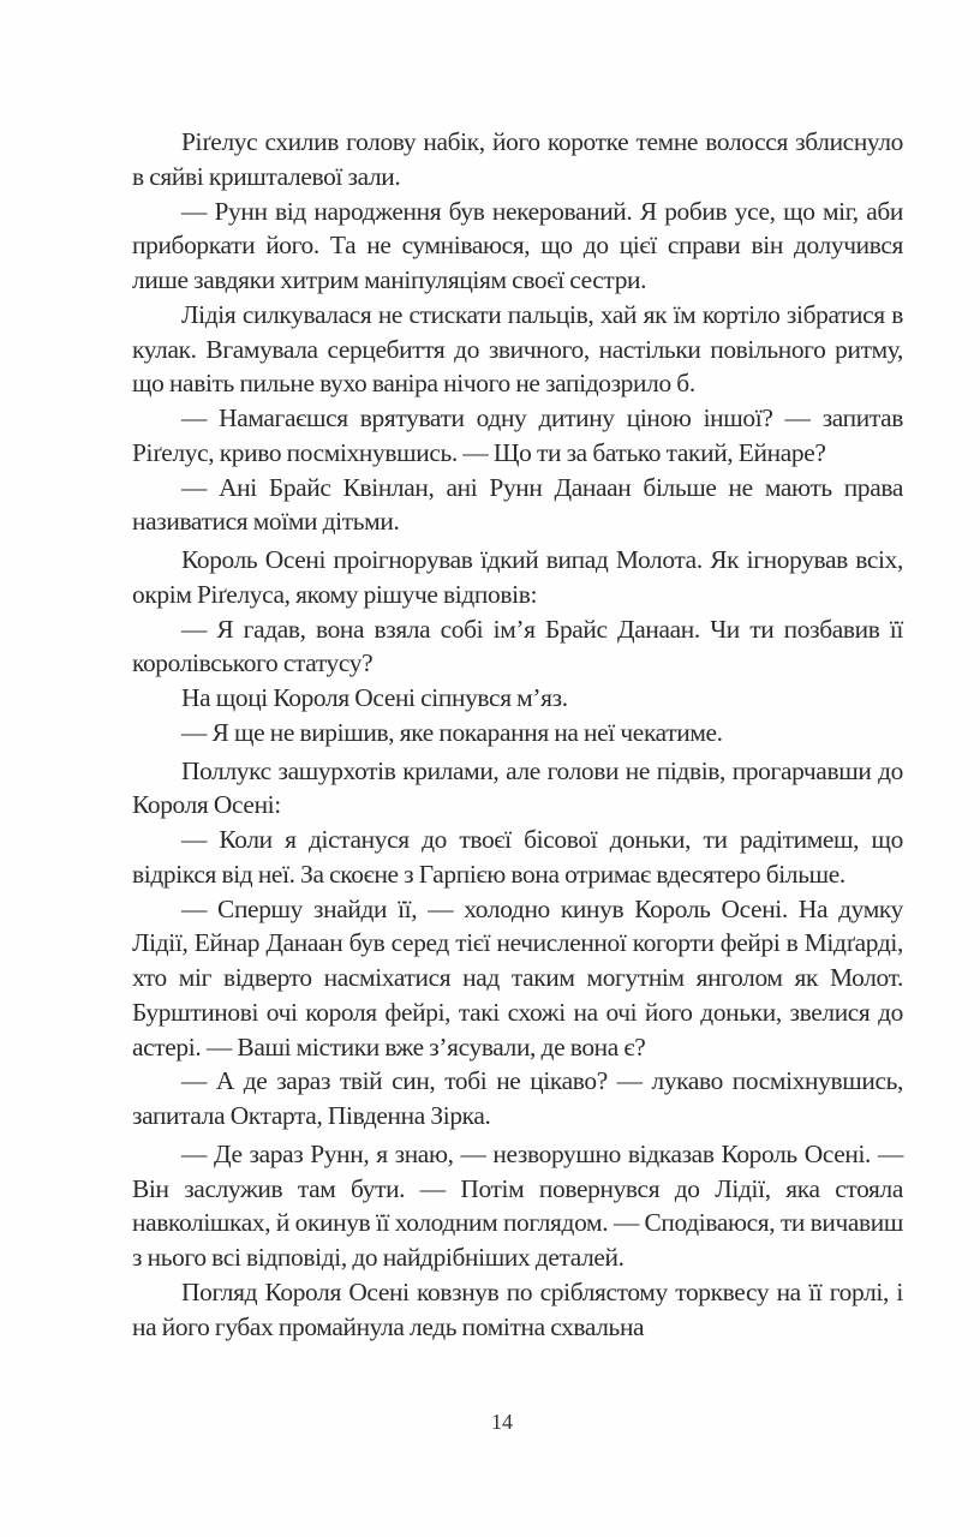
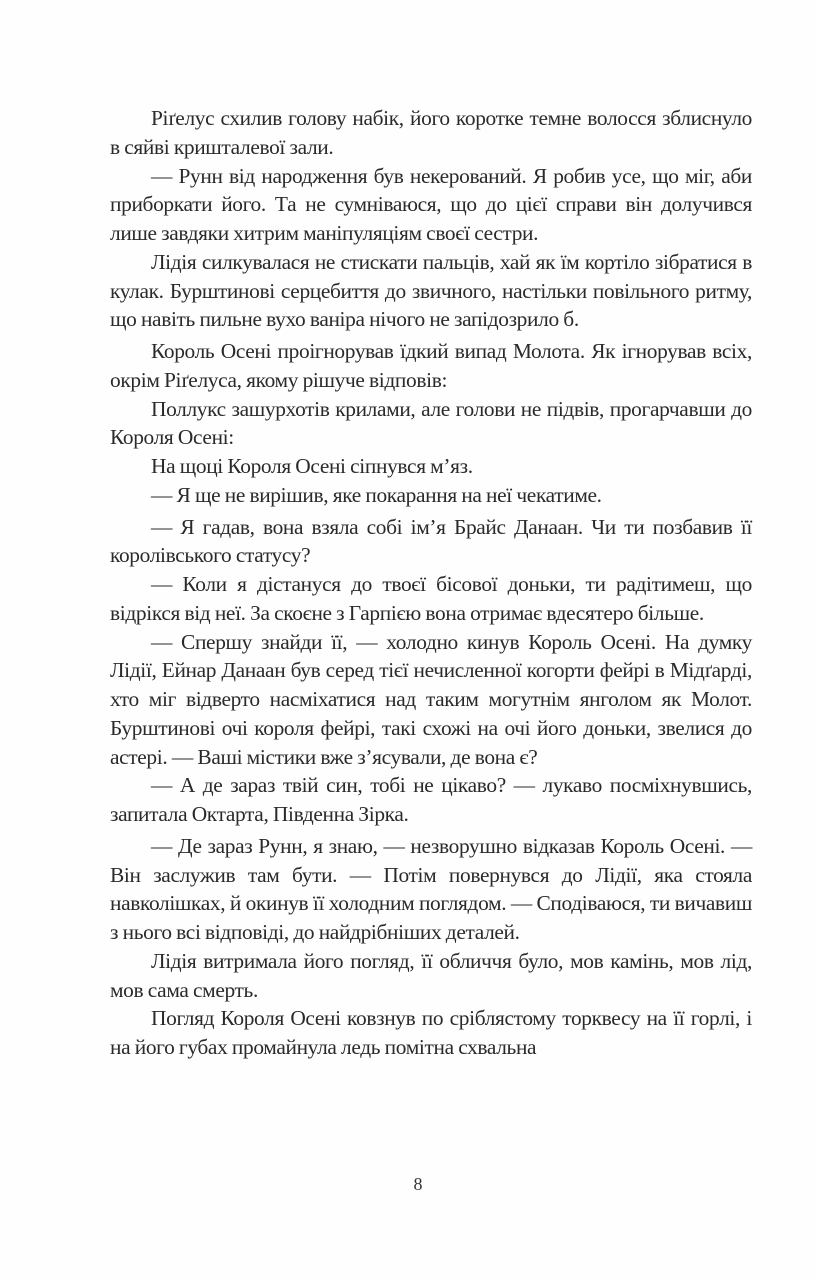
  Ріґелус схилив голову набік, його коротке темне волосся зблиснуло в сяйві кришталевої зали.
  — Рунн від народження був некерований. Я робив усе, що міг, аби приборкати його. Та не сумніваюся, що до цієї справи він долучився лише завдяки хитрим маніпуляціям своєї сестри.
- Лідія силкувалася не стискати пальців, хай як їм кортіло зібратися в кулак. Вгамувала серцебиття до звичного, настільки повільного ритму, що навіть пильне вухо ваніра нічого не запідозрило б.
+ Лідія силкувалася не стискати пальців, хай як їм кортіло зібратися в кулак. Бурштинові серцебиття до звичного, настільки повільного ритму, що навіть пильне вухо ваніра нічого не запідозрило б.
- — Намагаєшся врятувати одну дитину ціною іншої? — запитав Ріґелус, криво посміхнувшись. — Що ти за батько такий, Ейнаре?
- — Ані Брайс Квінлан, ані Рунн Данаан більше не мають права називатися моїми дітьми.
  Король Осені проігнорував їдкий випад Молота. Як ігнорував всіх, окрім Ріґелуса, якому рішуче відповів:
- — Я гадав, вона взяла собі ім’я Брайс Данаан. Чи ти позбавив її королівського статусу?
+ Поллукс зашурхотів крилами, але голови не підвів, прогарчавши до Короля Осені:
  На щоці Короля Осені сіпнувся м’яз.
  — Я ще не вирішив, яке покарання на неї чекатиме.
- Поллукс зашурхотів крилами, але голови не підвів, прогарчавши до Короля Осені:
+ — Я гадав, вона взяла собі ім’я Брайс Данаан. Чи ти позбавив її королівського статусу?
  — Коли я дістануся до твоєї бісової доньки, ти радітимеш, що відрікся від неї. За скоєне з Гарпією вона отримає вдесятеро більше.
  — Спершу знайди її, — холодно кинув Король Осені. На думку Лідії, Ейнар Данаан був серед тієї нечисленної когорти фейрі в Мідґарді, хто міг відверто насміхатися над таким могутнім янголом як Молот. Бурштинові очі короля фейрі, такі схожі на очі його доньки, звелися до астері. — Ваші містики вже з’ясували, де вона є?
  — А де зараз твій син, тобі не цікаво? — лукаво посміхнувшись, запитала Октарта, Південна Зірка.
  — Де зараз Рунн, я знаю, — незворушно відказав Король Осені. — Він заслужив там бути. — Потім повернувся до Лідії, яка стояла навколішках, й окинув її холодним поглядом. — Сподіваюся, ти вичавиш з нього всі відповіді, до найдрібніших деталей.
+ Лідія витримала його погляд, її обличчя було, мов камінь, мов лід, мов сама смерть.
  Погляд Короля Осені ковзнув по сріблястому торквесу на її горлі, і на його губах промайнула ледь помітна схвальна
- 14
+ 8
